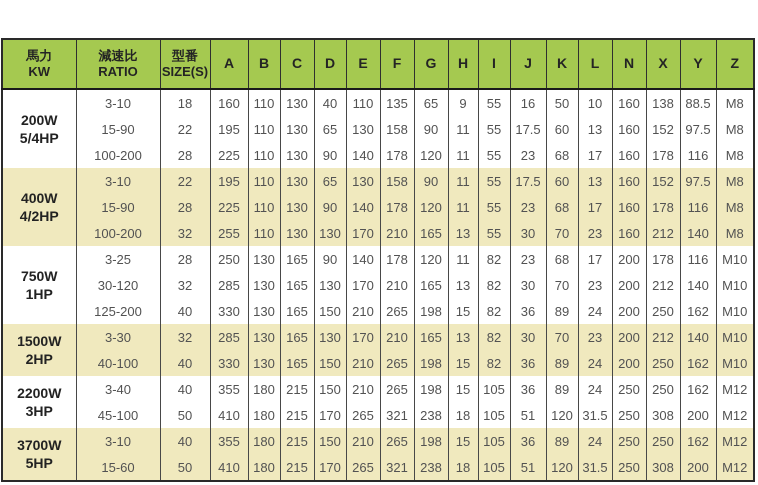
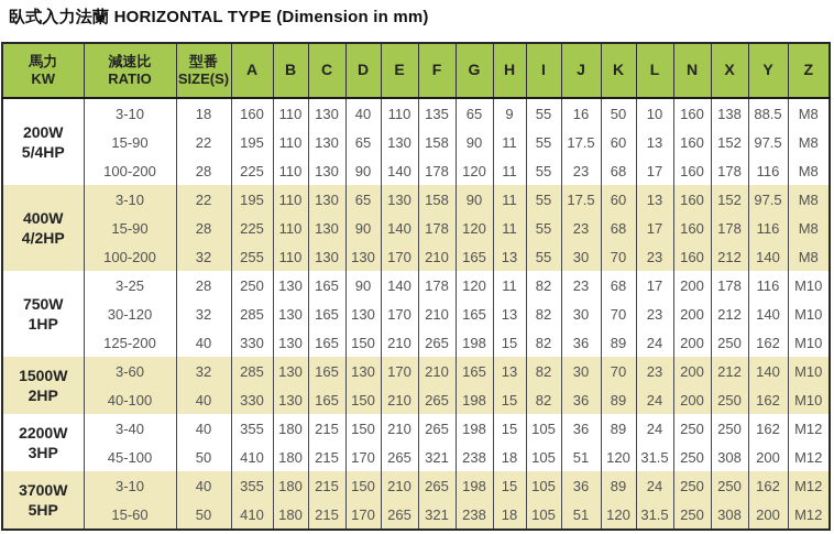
+ 臥式入力法蘭 HORIZONTAL TYPE (Dimension in mm)
  馬力KW	減速比RATIO	型番SIZE(S)	A	B	C	D	E	F	G	H	I	J	K	L	N	X	Y	Z
  200W5/4HP	3-10	18	160	110	130	40	110	135	65	9	55	16	50	10	160	138	88.5	M8
  15-90	22	195	110	130	65	130	158	90	11	55	17.5	60	13	160	152	97.5	M8
  100-200	28	225	110	130	90	140	178	120	11	55	23	68	17	160	178	116	M8
  400W4/2HP	3-10	22	195	110	130	65	130	158	90	11	55	17.5	60	13	160	152	97.5	M8
  15-90	28	225	110	130	90	140	178	120	11	55	23	68	17	160	178	116	M8
  100-200	32	255	110	130	130	170	210	165	13	55	30	70	23	160	212	140	M8
  750W1HP	3-25	28	250	130	165	90	140	178	120	11	82	23	68	17	200	178	116	M10
  30-120	32	285	130	165	130	170	210	165	13	82	30	70	23	200	212	140	M10
  125-200	40	330	130	165	150	210	265	198	15	82	36	89	24	200	250	162	M10
- 1500W2HP	3-30	32	285	130	165	130	170	210	165	13	82	30	70	23	200	212	140	M10
+ 1500W2HP	3-60	32	285	130	165	130	170	210	165	13	82	30	70	23	200	212	140	M10
  40-100	40	330	130	165	150	210	265	198	15	82	36	89	24	200	250	162	M10
  2200W3HP	3-40	40	355	180	215	150	210	265	198	15	105	36	89	24	250	250	162	M12
  45-100	50	410	180	215	170	265	321	238	18	105	51	120	31.5	250	308	200	M12
  3700W5HP	3-10	40	355	180	215	150	210	265	198	15	105	36	89	24	250	250	162	M12
  15-60	50	410	180	215	170	265	321	238	18	105	51	120	31.5	250	308	200	M12
